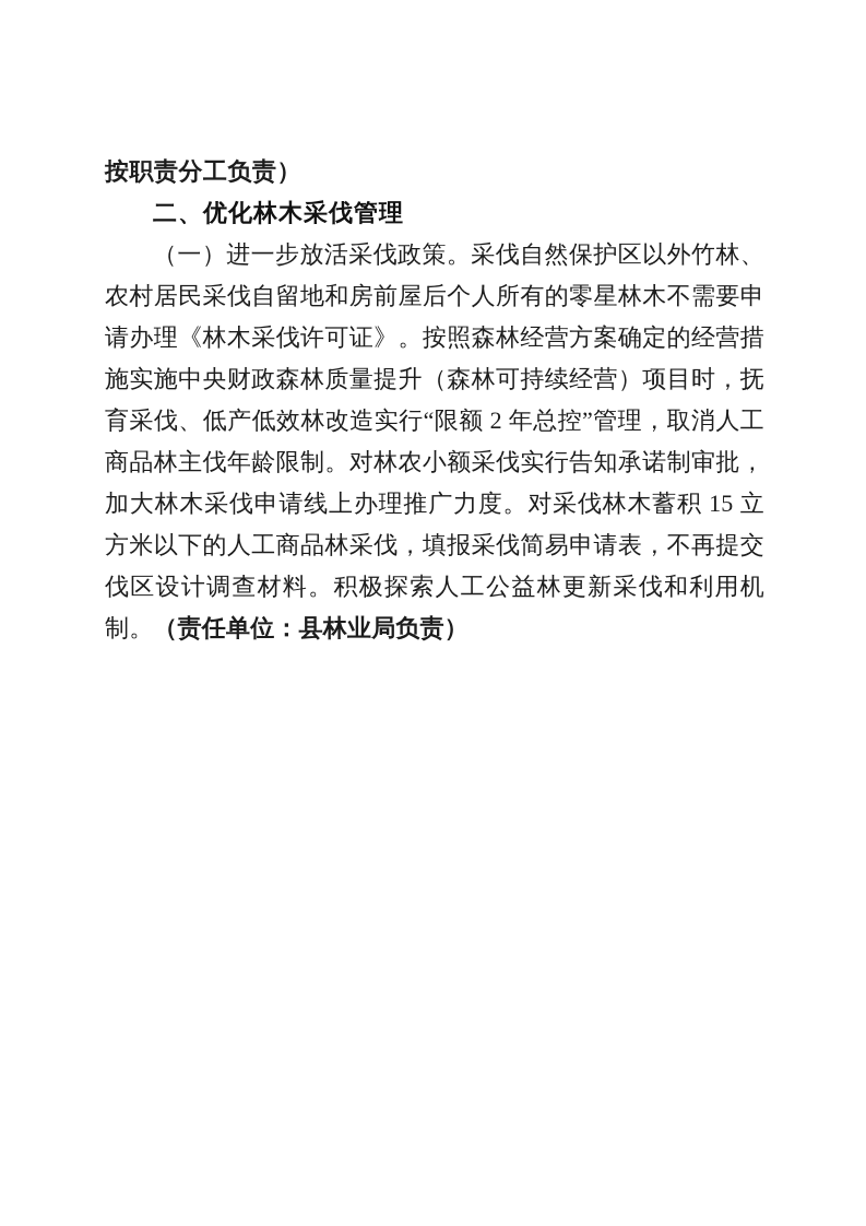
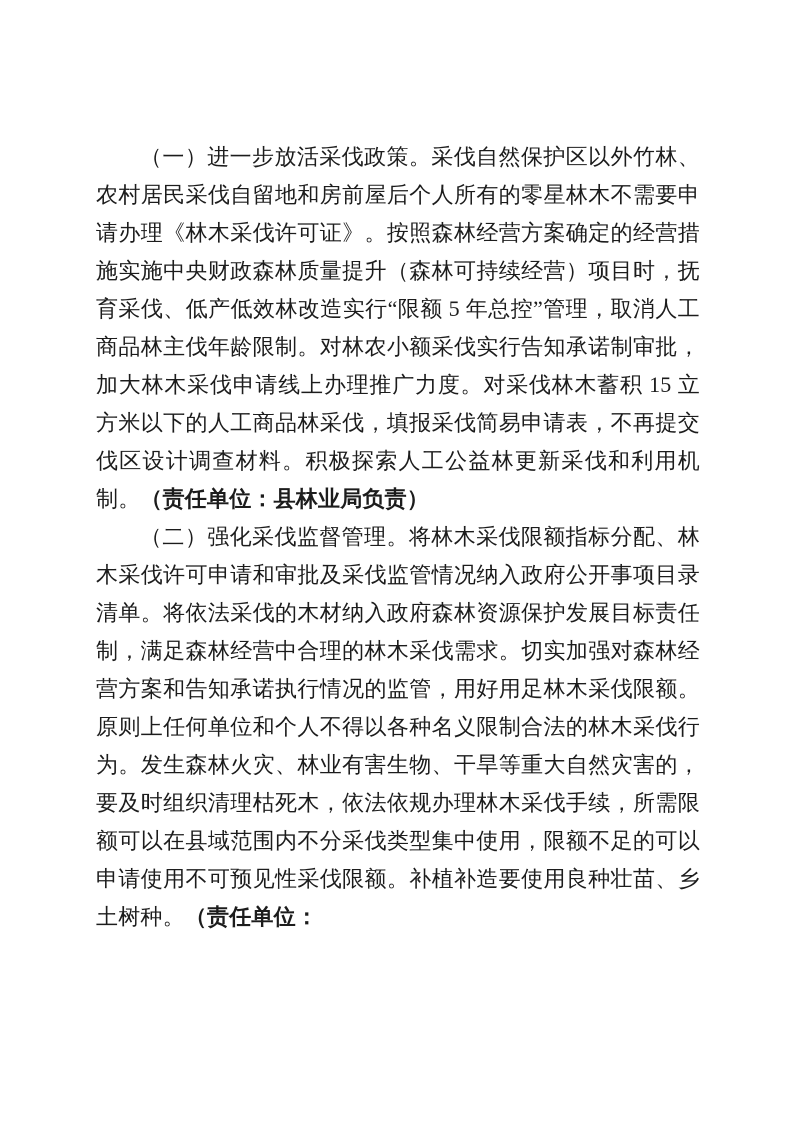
- 按职责分工负责）
- 二、优化林木采伐管理
- （一）进一步放活采伐政策。采伐自然保护区以外竹林、农村居民采伐自留地和房前屋后个人所有的零星林木不需要申请办理《林木采伐许可证》。按照森林经营方案确定的经营措施实施中央财政森林质量提升（森林可持续经营）项目时，抚育采伐、低产低效林改造实行“限额 2 年总控”管理，取消人工商品林主伐年龄限制。对林农小额采伐实行告知承诺制审批，加大林木采伐申请线上办理推广力度。对采伐林木蓄积 15 立方米以下的人工商品林采伐，填报采伐简易申请表，不再提交伐区设计调查材料。积极探索人工公益林更新采伐和利用机制。（责任单位：县林业局负责）
+ （一）进一步放活采伐政策。采伐自然保护区以外竹林、农村居民采伐自留地和房前屋后个人所有的零星林木不需要申请办理《林木采伐许可证》。按照森林经营方案确定的经营措施实施中央财政森林质量提升（森林可持续经营）项目时，抚育采伐、低产低效林改造实行“限额 5 年总控”管理，取消人工商品林主伐年龄限制。对林农小额采伐实行告知承诺制审批，加大林木采伐申请线上办理推广力度。对采伐林木蓄积 15 立方米以下的人工商品林采伐，填报采伐简易申请表，不再提交伐区设计调查材料。积极探索人工公益林更新采伐和利用机制。（责任单位：县林业局负责）
+ （二）强化采伐监督管理。将林木采伐限额指标分配、林木采伐许可申请和审批及采伐监管情况纳入政府公开事项目录清单。将依法采伐的木材纳入政府森林资源保护发展目标责任制，满足森林经营中合理的林木采伐需求。切实加强对森林经营方案和告知承诺执行情况的监管，用好用足林木采伐限额。原则上任何单位和个人不得以各种名义限制合法的林木采伐行为。发生森林火灾、林业有害生物、干旱等重大自然灾害的，要及时组织清理枯死木，依法依规办理林木采伐手续，所需限额可以在县域范围内不分采伐类型集中使用，限额不足的可以申请使用不可预见性采伐限额。补植补造要使用良种壮苗、乡土树种。（责任单位：
